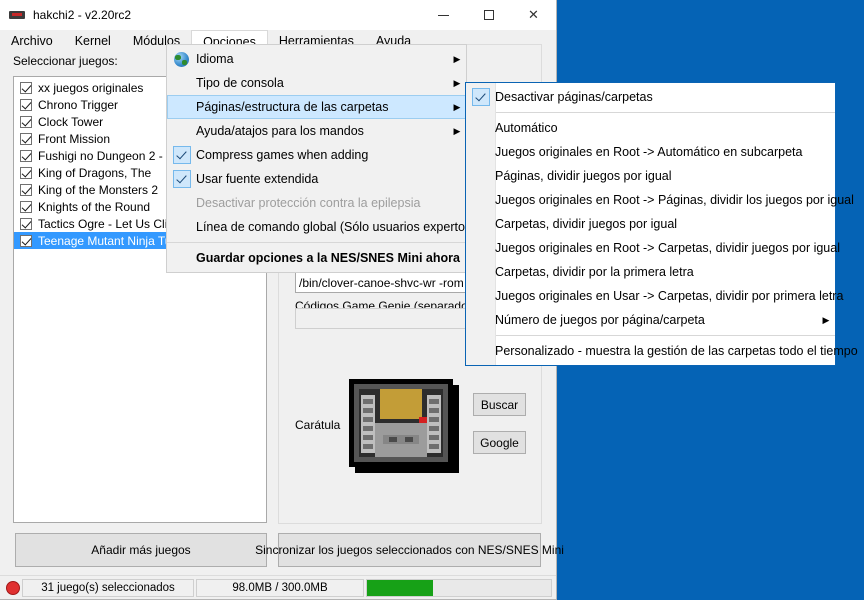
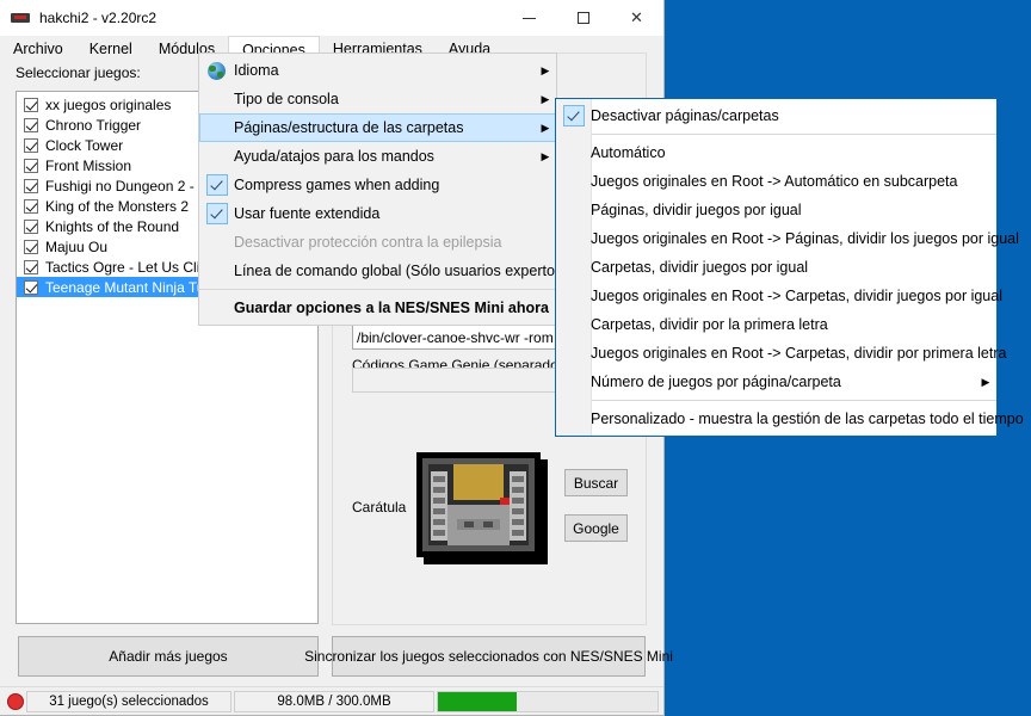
  hakchi2 - v2.20rc2
  ✕
  Archivo
  Kernel
  Módulos
  Opciones
  Herramientas
  Ayuda
  Seleccionar juegos:
  xx juegos originales
  Chrono Trigger
  Clock Tower
  Front Mission
  Fushigi no Dungeon 2 -
- King of Dragons, The
  King of the Monsters 2
  Knights of the Round
+ Majuu Ou
  /bin/clover-canoe-shvc-wr -rom
  Códigos Game Genie (separad
  Carátula
  Buscar
  Google
  Añadir más juegos
  Sincronizar los juegos seleccionados con NES/SNES Mini
  31 juego(s) seleccionados
  98.0MB / 300.0MB
  Idioma
  ▶
  Tipo de consola
  ▶
  Páginas/estructura de las carpetas
  ▶
  Ayuda/atajos para los mandos
  ▶
  Compress games when adding
  Usar fuente extendida
  Desactivar protección contra la epilepsia
  Línea de comando global (Sólo usuarios experto
  Guardar opciones a la NES/SNES Mini ahora
  Desactivar páginas/carpetas
  Automático
  Juegos originales en Root -> Automático en subcarpeta
  Páginas, dividir juegos por igual
  Juegos originales en Root -> Páginas, dividir los juegos por igual
  Carpetas, dividir juegos por igual
  Juegos originales en Root -> Carpetas, dividir juegos por igual
  Carpetas, dividir por la primera letra
- Juegos originales en Usar -> Carpetas, dividir por primera letra
+ Juegos originales en Root -> Carpetas, dividir por primera letra
  Número de juegos por página/carpeta
  ▶
  Personalizado - muestra la gestión de las carpetas todo el tiempo
